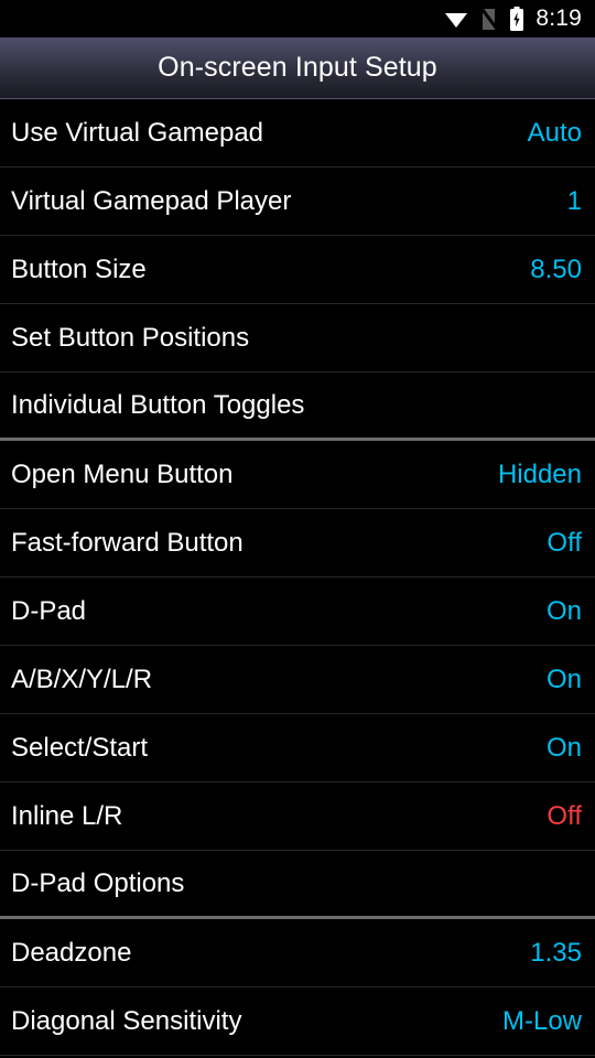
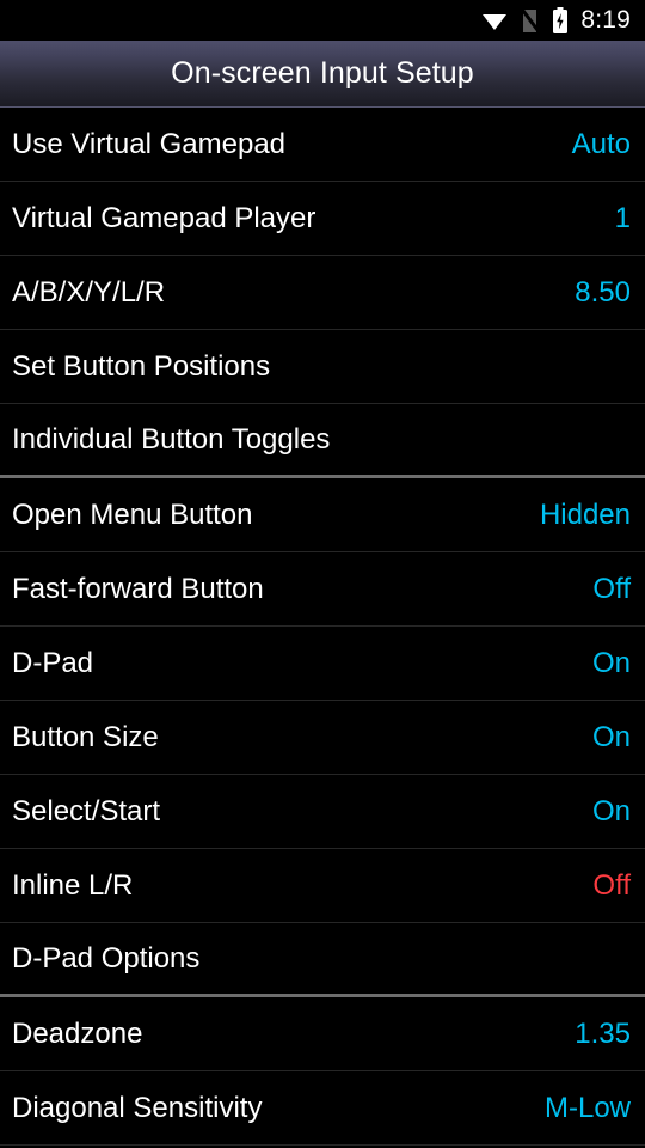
  8:19
  On-screen Input Setup
  Use Virtual Gamepad
  Auto
  Virtual Gamepad Player
  1
- Button Size
+ A/B/X/Y/L/R
  8.50
  Set Button Positions
  Individual Button Toggles
  Open Menu Button
  Hidden
  Fast-forward Button
  Off
  D-Pad
  On
- A/B/X/Y/L/R
+ Button Size
  On
  Select/Start
  On
  Inline L/R
  Off
  D-Pad Options
  Deadzone
  1.35
  Diagonal Sensitivity
  M-Low
